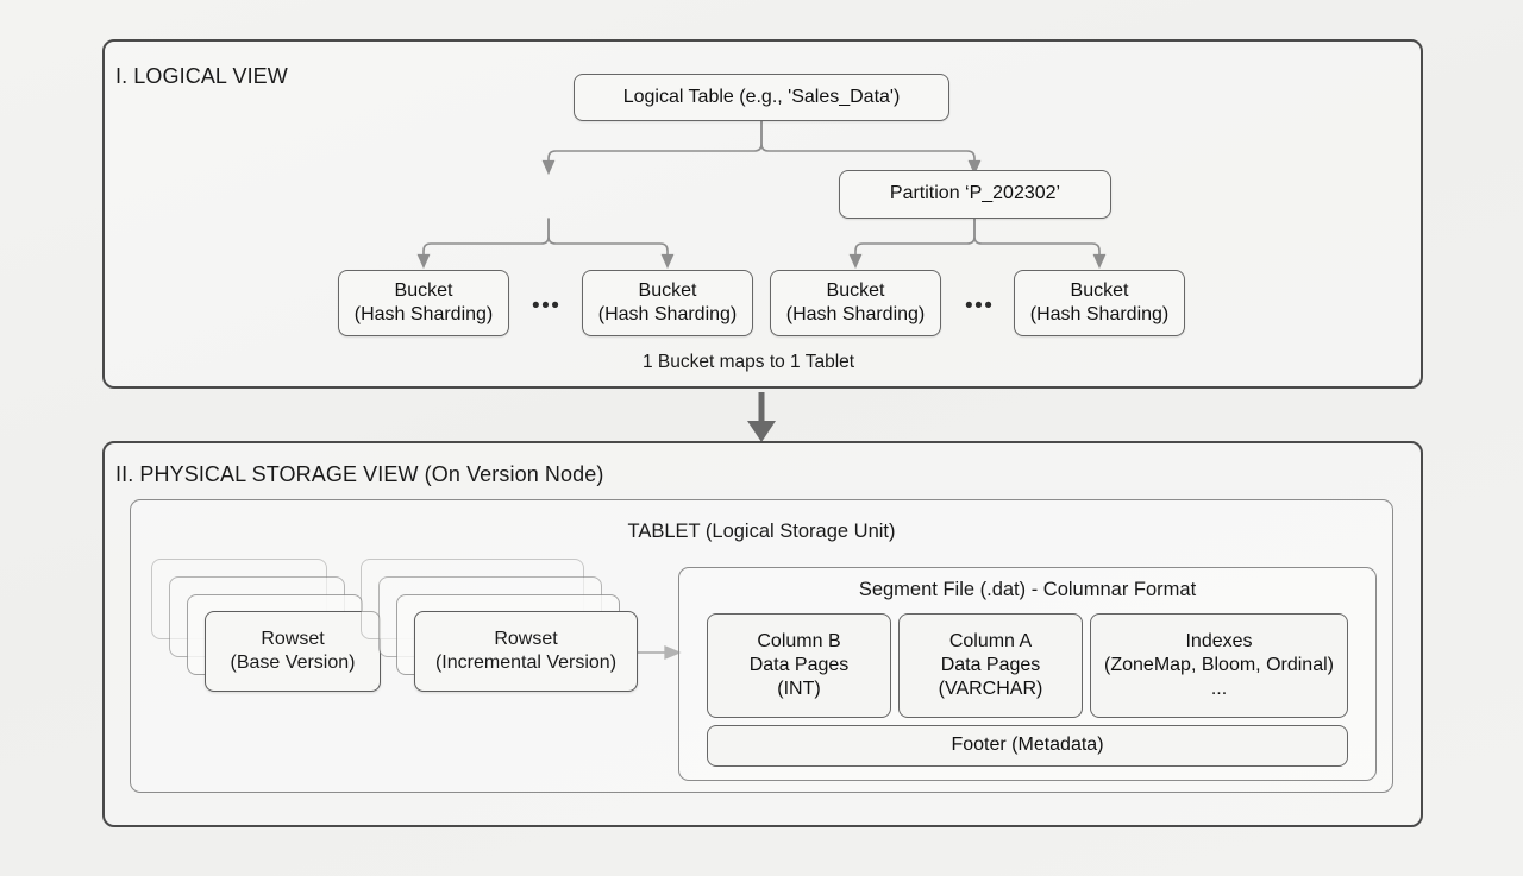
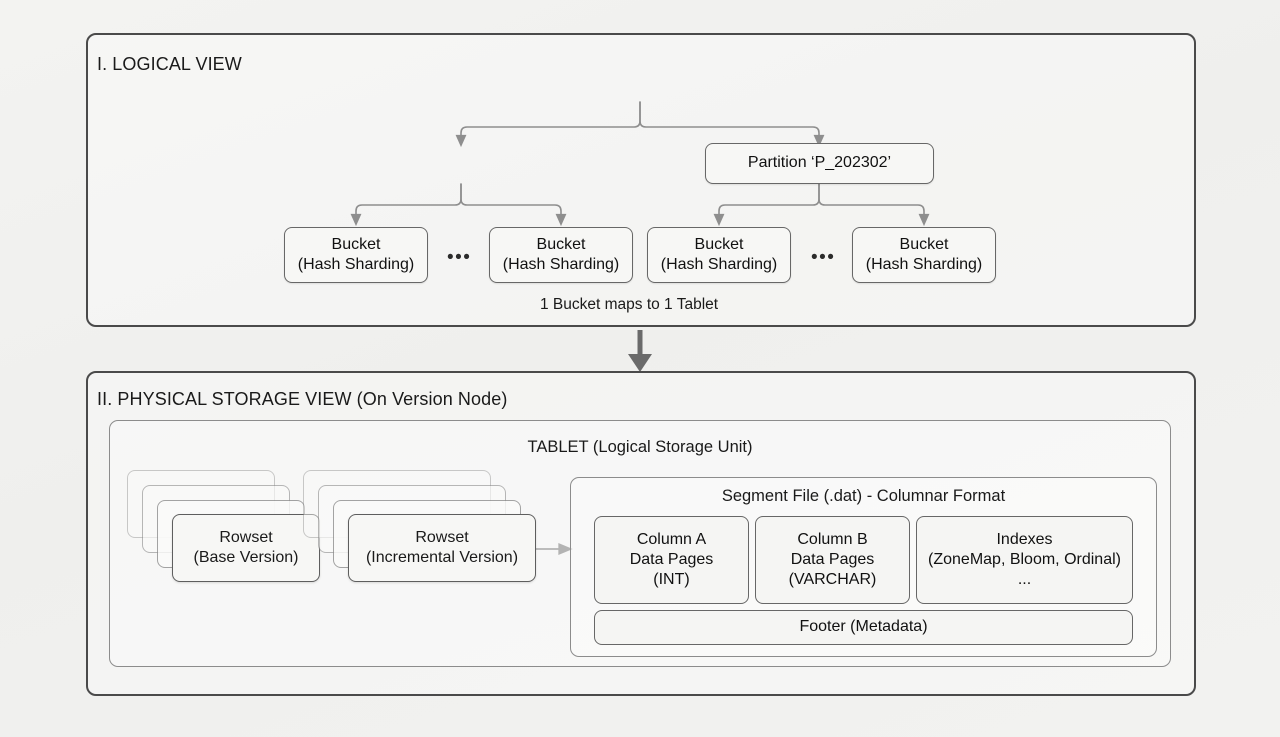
  I. LOGICAL VIEW
- Logical Table (e.g., 'Sales_Data')
  Partition ‘P_202302’
  Bucket
  (Hash Sharding)
  •••
  Bucket
  (Hash Sharding)
  Bucket
  (Hash Sharding)
  •••
  Bucket
  (Hash Sharding)
  1 Bucket maps to 1 Tablet
  II. PHYSICAL STORAGE VIEW (On Version Node)
  TABLET (Logical Storage Unit)
  Rowset
  (Base Version)
  Rowset
  (Incremental Version)
  Segment File (.dat) - Columnar Format
- Column B
+ Column A
  Data Pages
  (INT)
- Column A
+ Column B
  Data Pages
  (VARCHAR)
  Indexes
  (ZoneMap, Bloom, Ordinal)
  ...
  Footer (Metadata)
